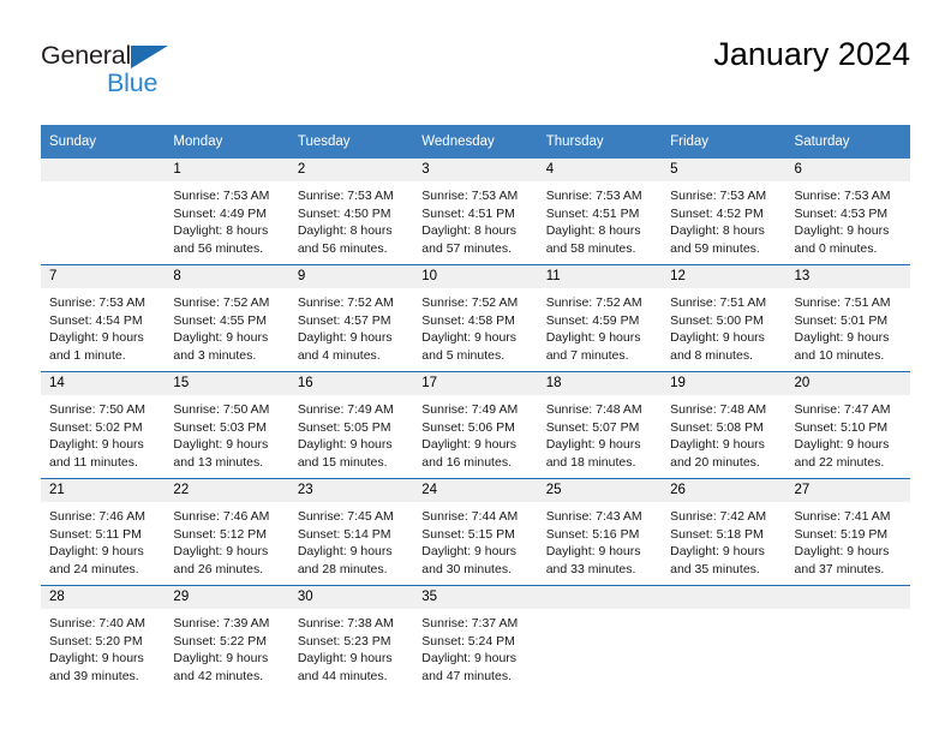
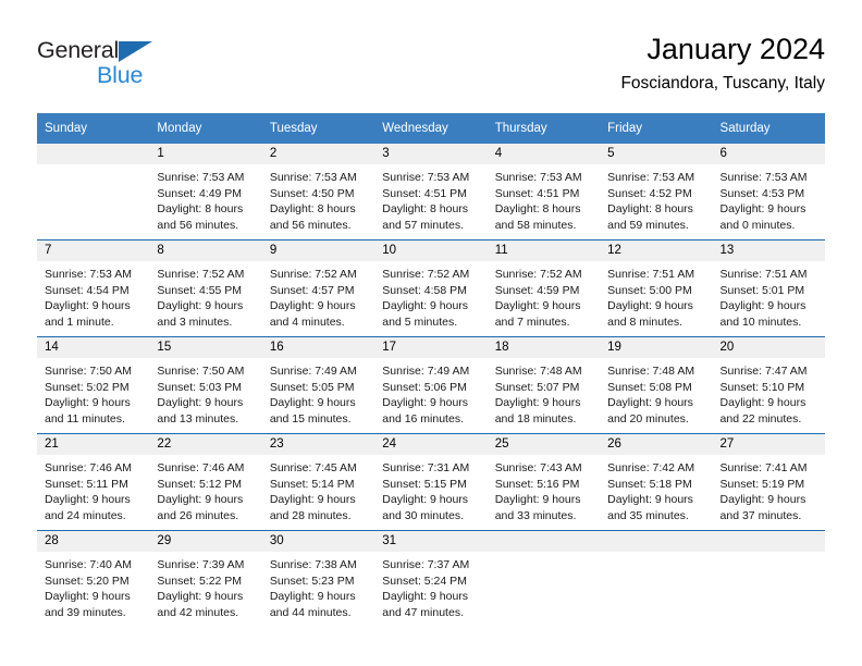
  General
  Blue
  January 2024
+ Fosciandora, Tuscany, Italy
  Sunday	Monday	Tuesday	Wednesday	Thursday	Friday	Saturday
  	1Sunrise: 7:53 AMSunset: 4:49 PMDaylight: 8 hoursand 56 minutes.	2Sunrise: 7:53 AMSunset: 4:50 PMDaylight: 8 hoursand 56 minutes.	3Sunrise: 7:53 AMSunset: 4:51 PMDaylight: 8 hoursand 57 minutes.	4Sunrise: 7:53 AMSunset: 4:51 PMDaylight: 8 hoursand 58 minutes.	5Sunrise: 7:53 AMSunset: 4:52 PMDaylight: 8 hoursand 59 minutes.	6Sunrise: 7:53 AMSunset: 4:53 PMDaylight: 9 hoursand 0 minutes.
  7Sunrise: 7:53 AMSunset: 4:54 PMDaylight: 9 hoursand 1 minute.	8Sunrise: 7:52 AMSunset: 4:55 PMDaylight: 9 hoursand 3 minutes.	9Sunrise: 7:52 AMSunset: 4:57 PMDaylight: 9 hoursand 4 minutes.	10Sunrise: 7:52 AMSunset: 4:58 PMDaylight: 9 hoursand 5 minutes.	11Sunrise: 7:52 AMSunset: 4:59 PMDaylight: 9 hoursand 7 minutes.	12Sunrise: 7:51 AMSunset: 5:00 PMDaylight: 9 hoursand 8 minutes.	13Sunrise: 7:51 AMSunset: 5:01 PMDaylight: 9 hoursand 10 minutes.
  14Sunrise: 7:50 AMSunset: 5:02 PMDaylight: 9 hoursand 11 minutes.	15Sunrise: 7:50 AMSunset: 5:03 PMDaylight: 9 hoursand 13 minutes.	16Sunrise: 7:49 AMSunset: 5:05 PMDaylight: 9 hoursand 15 minutes.	17Sunrise: 7:49 AMSunset: 5:06 PMDaylight: 9 hoursand 16 minutes.	18Sunrise: 7:48 AMSunset: 5:07 PMDaylight: 9 hoursand 18 minutes.	19Sunrise: 7:48 AMSunset: 5:08 PMDaylight: 9 hoursand 20 minutes.	20Sunrise: 7:47 AMSunset: 5:10 PMDaylight: 9 hoursand 22 minutes.
- 21Sunrise: 7:46 AMSunset: 5:11 PMDaylight: 9 hoursand 24 minutes.	22Sunrise: 7:46 AMSunset: 5:12 PMDaylight: 9 hoursand 26 minutes.	23Sunrise: 7:45 AMSunset: 5:14 PMDaylight: 9 hoursand 28 minutes.	24Sunrise: 7:44 AMSunset: 5:15 PMDaylight: 9 hoursand 30 minutes.	25Sunrise: 7:43 AMSunset: 5:16 PMDaylight: 9 hoursand 33 minutes.	26Sunrise: 7:42 AMSunset: 5:18 PMDaylight: 9 hoursand 35 minutes.	27Sunrise: 7:41 AMSunset: 5:19 PMDaylight: 9 hoursand 37 minutes.
+ 21Sunrise: 7:46 AMSunset: 5:11 PMDaylight: 9 hoursand 24 minutes.	22Sunrise: 7:46 AMSunset: 5:12 PMDaylight: 9 hoursand 26 minutes.	23Sunrise: 7:45 AMSunset: 5:14 PMDaylight: 9 hoursand 28 minutes.	24Sunrise: 7:31 AMSunset: 5:15 PMDaylight: 9 hoursand 30 minutes.	25Sunrise: 7:43 AMSunset: 5:16 PMDaylight: 9 hoursand 33 minutes.	26Sunrise: 7:42 AMSunset: 5:18 PMDaylight: 9 hoursand 35 minutes.	27Sunrise: 7:41 AMSunset: 5:19 PMDaylight: 9 hoursand 37 minutes.
- 28Sunrise: 7:40 AMSunset: 5:20 PMDaylight: 9 hoursand 39 minutes.	29Sunrise: 7:39 AMSunset: 5:22 PMDaylight: 9 hoursand 42 minutes.	30Sunrise: 7:38 AMSunset: 5:23 PMDaylight: 9 hoursand 44 minutes.	35Sunrise: 7:37 AMSunset: 5:24 PMDaylight: 9 hoursand 47 minutes.
+ 28Sunrise: 7:40 AMSunset: 5:20 PMDaylight: 9 hoursand 39 minutes.	29Sunrise: 7:39 AMSunset: 5:22 PMDaylight: 9 hoursand 42 minutes.	30Sunrise: 7:38 AMSunset: 5:23 PMDaylight: 9 hoursand 44 minutes.	31Sunrise: 7:37 AMSunset: 5:24 PMDaylight: 9 hoursand 47 minutes.
